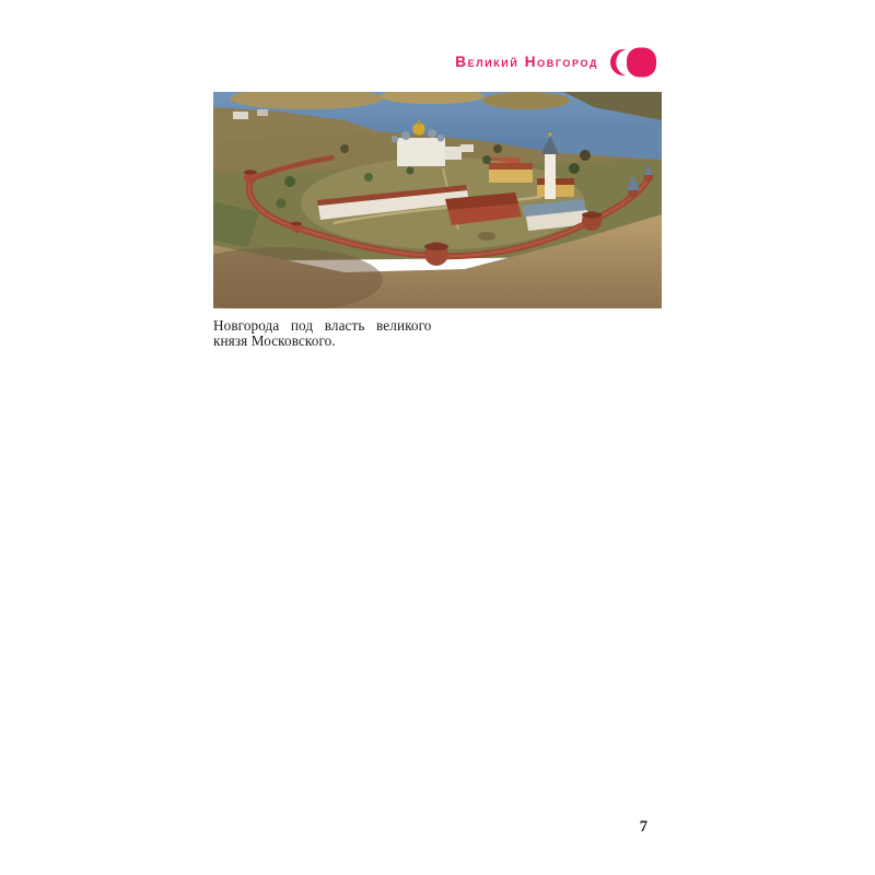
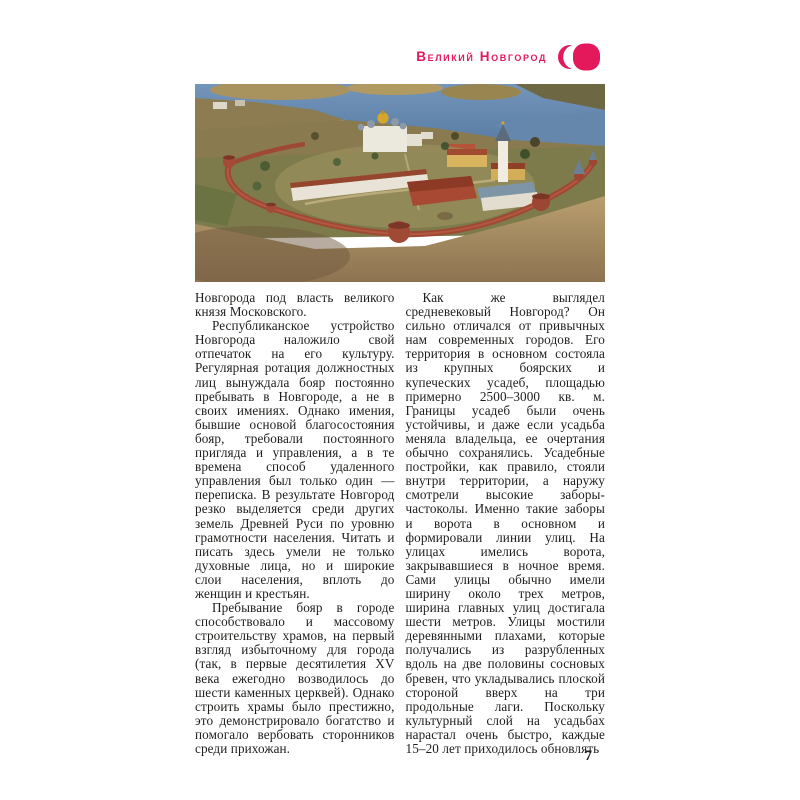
  Великий Новгород
  Новгорода под власть великого князя Московского.
+ Республиканское устройство Новгорода наложило свой отпечаток на его культуру. Регулярная ротация должностных лиц вынуждала бояр постоянно пребывать в Новгороде, а не в своих имениях. Однако имения, бывшие основой благосостояния бояр, требовали постоянного пригляда и управления, а в те времена способ удаленного управления был только один — переписка. В результате Новгород резко выделяется среди других земель Древней Руси по уровню грамотности населения. Читать и писать здесь умели не только духовные лица, но и широкие слои населения, вплоть до женщин и крестьян.
+ Пребывание бояр в городе способствовало и массовому строительству храмов, на первый взгляд избыточному для города (так, в первые десятилетия XV века ежегодно возводилось до шести каменных церквей). Однако строить храмы было престижно, это демонстрировало богатство и помогало вербовать сторонников среди прихожан.
+ Как же выглядел средневековый Новгород? Он сильно отличался от привычных нам современных городов. Его территория в основном состояла из крупных боярских и купеческих усадеб, площадью примерно 2500–3000 кв. м. Границы усадеб были очень устойчивы, и даже если усадьба меняла владельца, ее очертания обычно сохранялись. Усадебные постройки, как правило, стояли внутри территории, а наружу смотрели высокие заборы-частоколы. Именно такие заборы и ворота в основном и формировали линии улиц. На улицах имелись ворота, закрывавшиеся в ночное время. Сами улицы обычно имели ширину около трех метров, ширина главных улиц достигала шести метров. Улицы мостили деревянными плахами, которые получались из разрубленных вдоль на две половины сосновых бревен, что укладывались плоской стороной вверх на три продольные лаги. Поскольку культурный слой на усадьбах нарастал очень быстро, каждые 15–20 лет приходилось обновлять
  7
